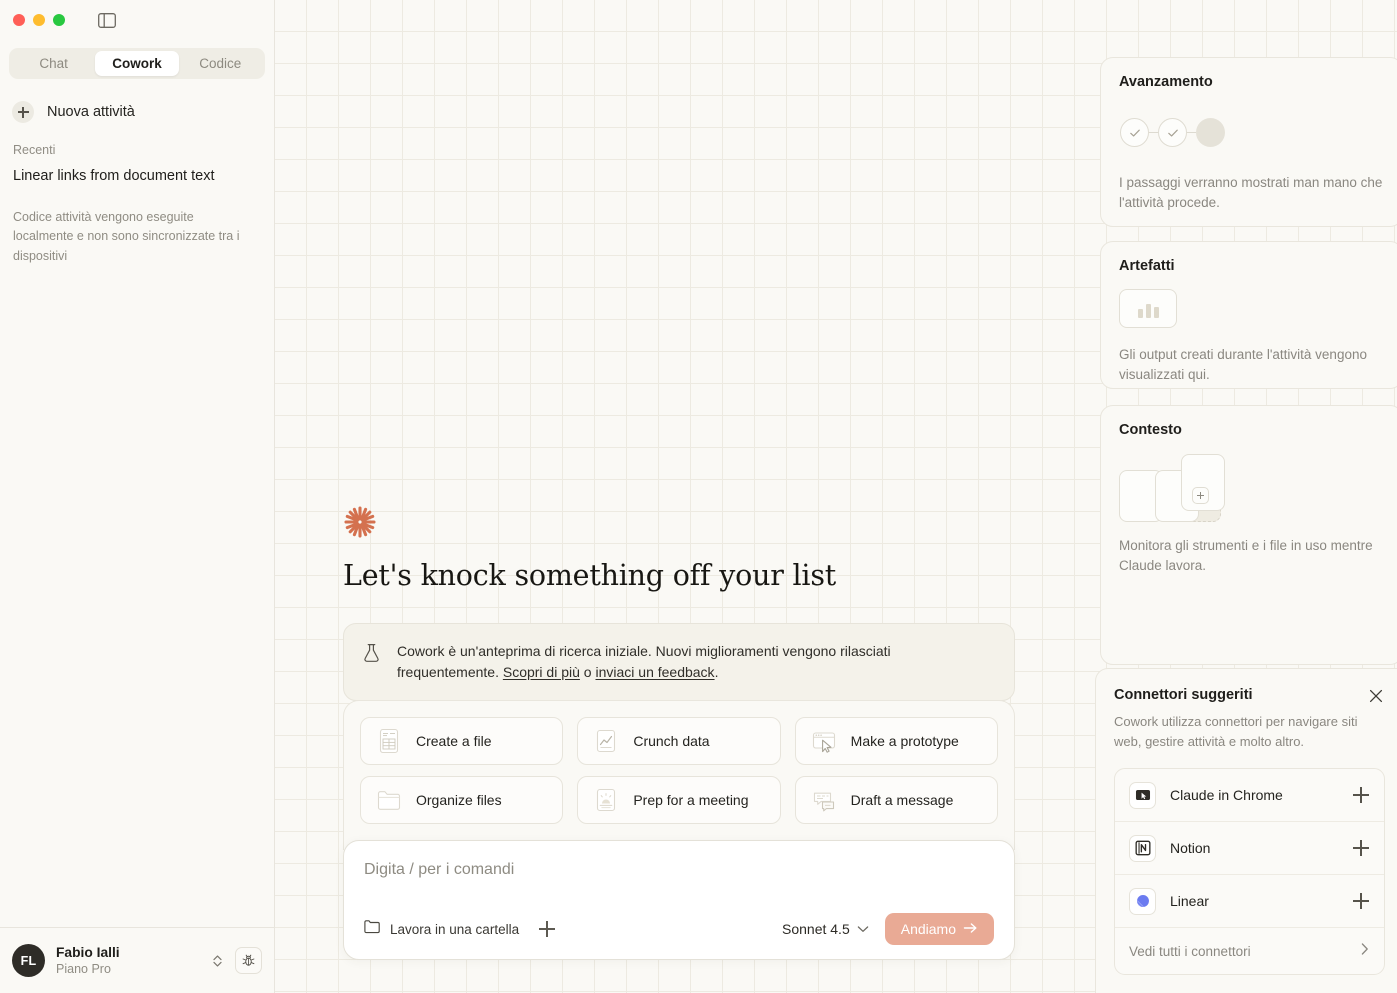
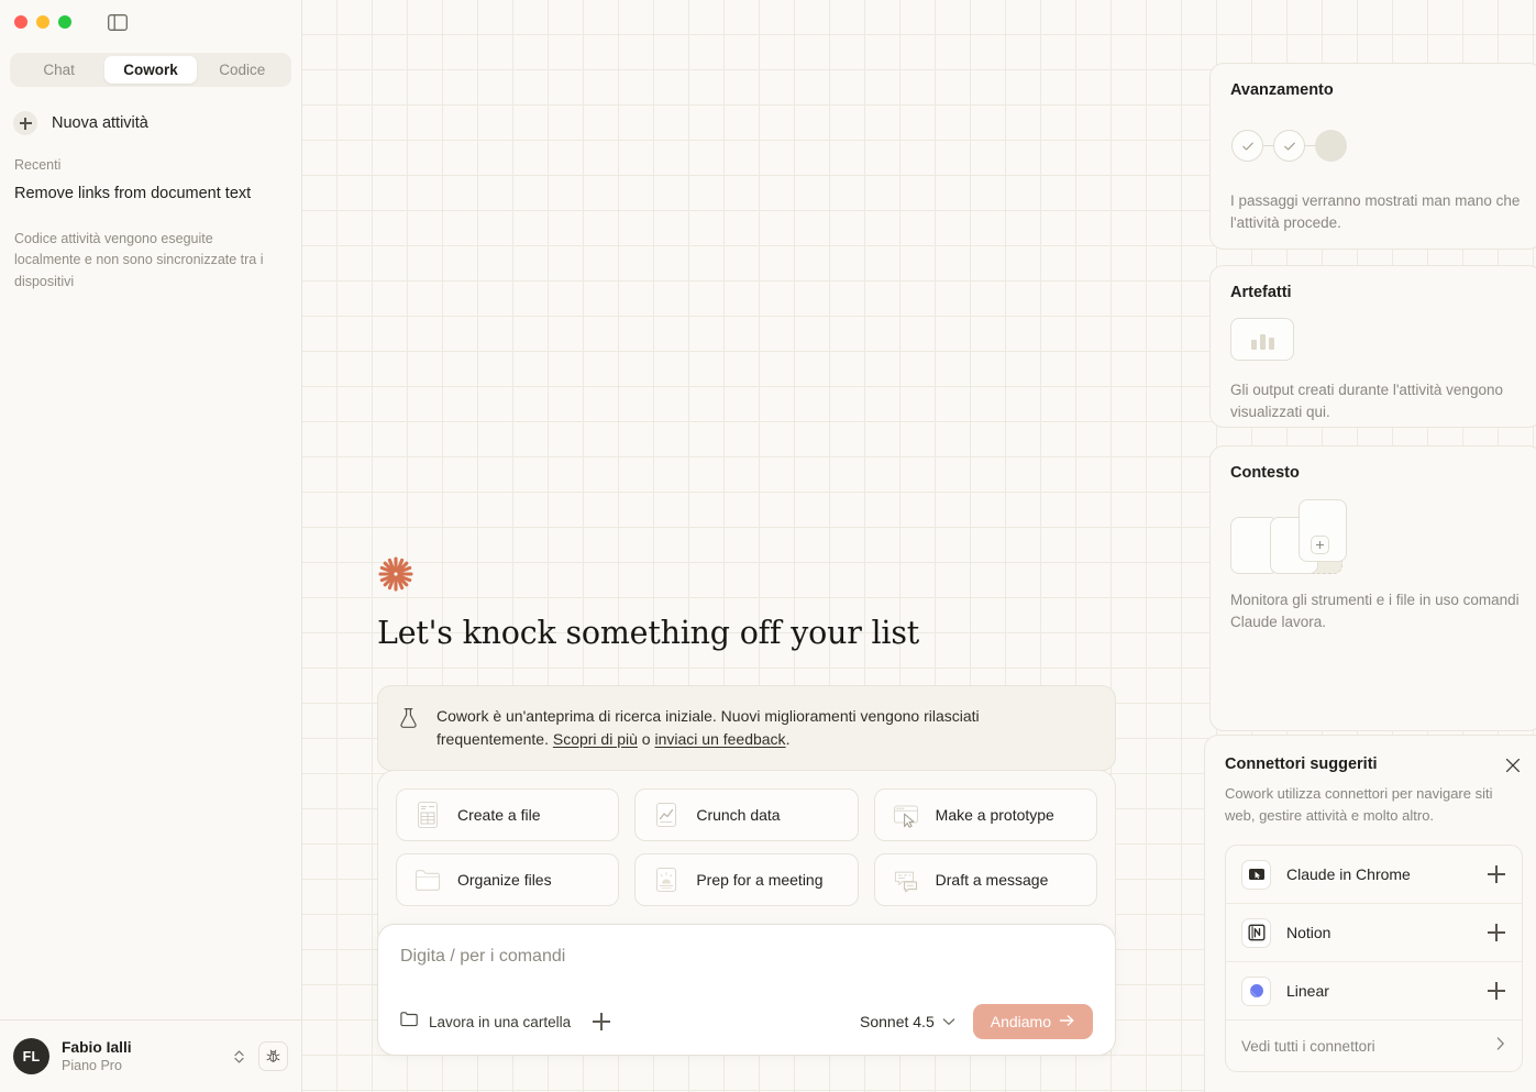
  Chat
  Cowork
  Codice
  Nuova attività
  Recenti
- Linear links from document text
+ Remove links from document text
  Codice attività vengono eseguite localmente e non sono sincronizzate tra i dispositivi
  FL
  Fabio Ialli
  Piano Pro
  Let's knock something off your list
  Cowork è un'anteprima di ricerca iniziale. Nuovi miglioramenti vengono rilasciati frequentemente. Scopri di più o inviaci un feedback.
  Create a file
  Crunch data
  Make a prototype
  Organize files
  Prep for a meeting
  Draft a message
  Digita / per i comandi
  Lavora in una cartella
  Sonnet 4.5
  Andiamo
  Avanzamento
  I passaggi verranno mostrati man mano che l'attività procede.
  Artefatti
  Gli output creati durante l'attività vengono visualizzati qui.
  Contesto
- Monitora gli strumenti e i file in uso mentre Claude lavora.
+ Monitora gli strumenti e i file in uso comandi Claude lavora.
  Connettori suggeriti
  Cowork utilizza connettori per navigare siti web, gestire attività e molto altro.
  Claude in Chrome
  Notion
  Linear
  Vedi tutti i connettori
